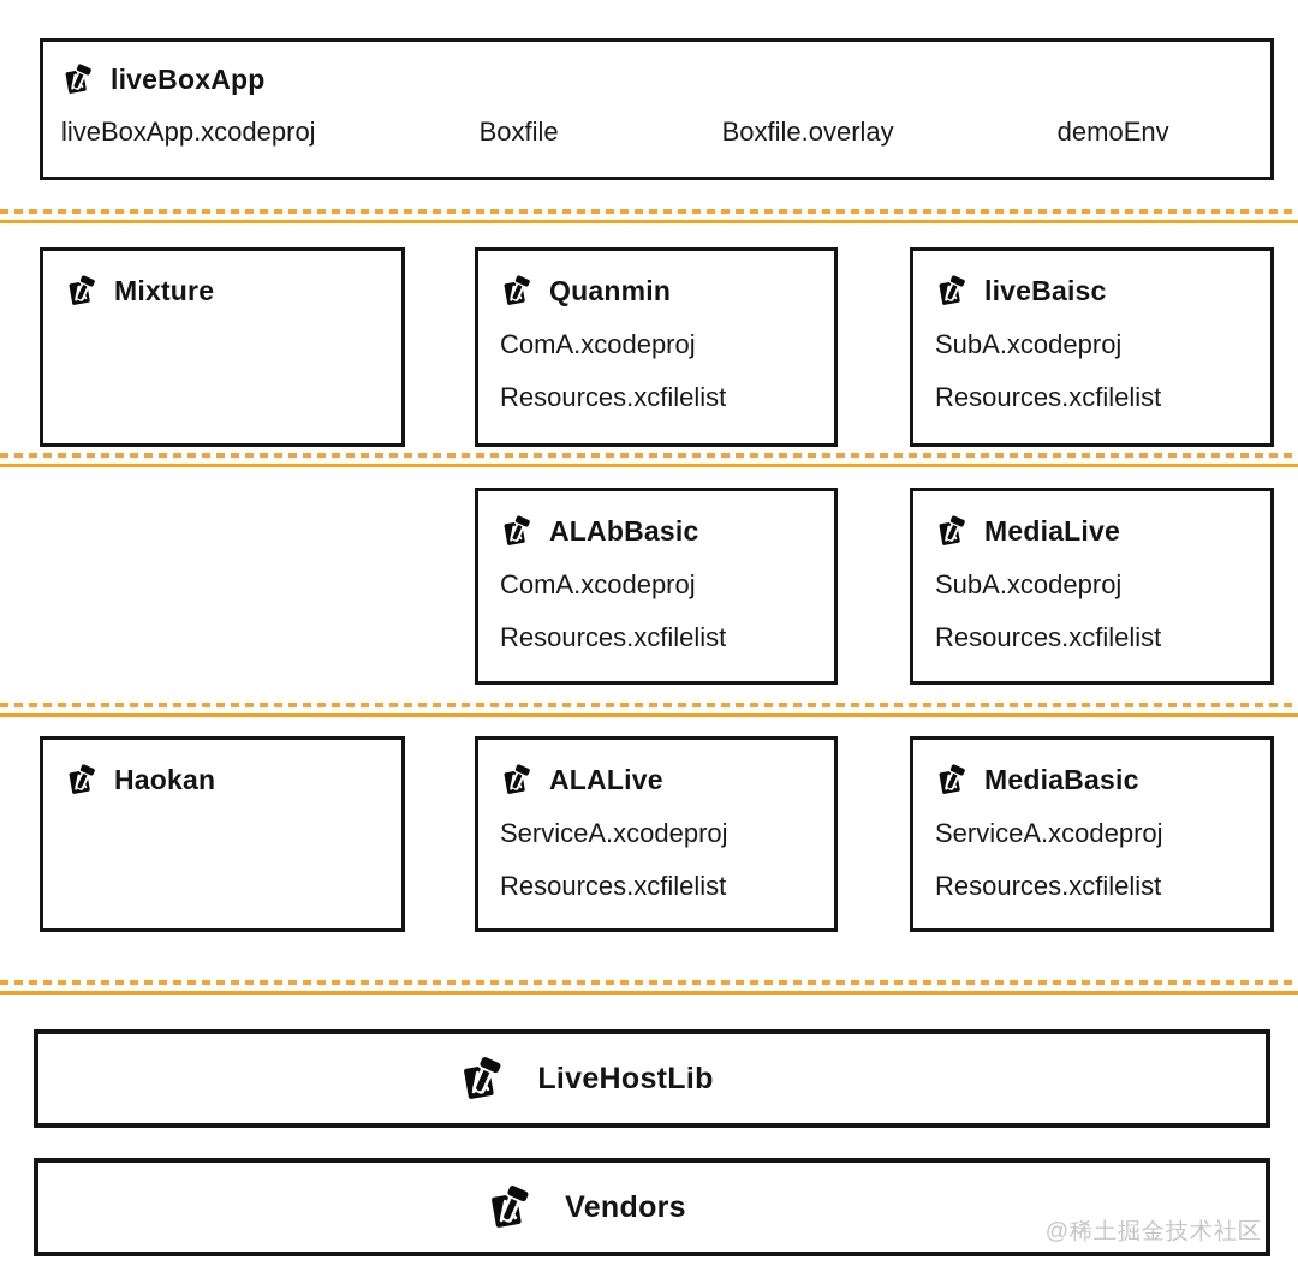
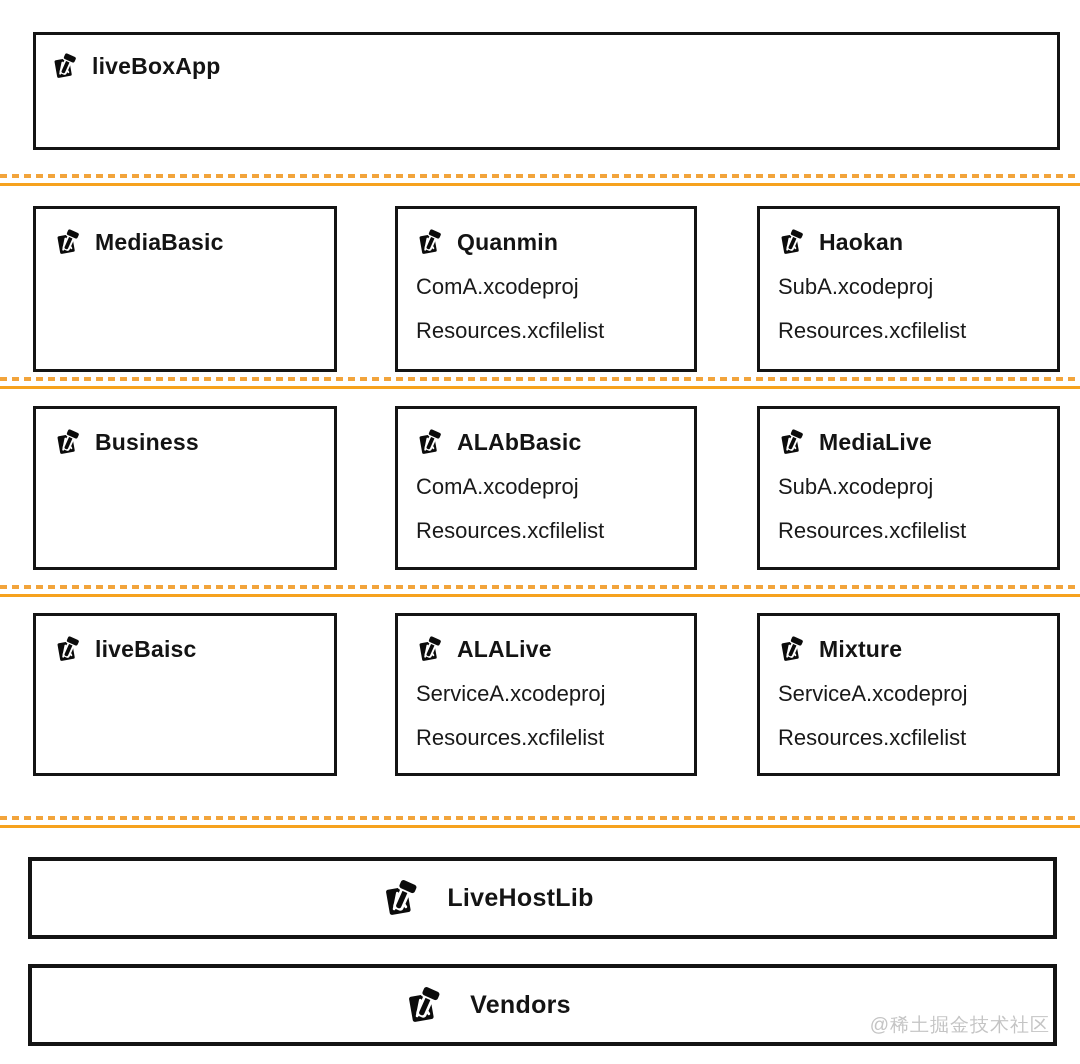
  liveBoxApp
- liveBoxApp.xcodeproj
- Boxfile
- Boxfile.overlay
- demoEnv
- Mixture
+ MediaBasic
  Quanmin
  ComA.xcodeproj
  Resources.xcfilelist
- liveBaisc
+ Haokan
  SubA.xcodeproj
  Resources.xcfilelist
+ Business
  ALAbBasic
  ComA.xcodeproj
  Resources.xcfilelist
  MediaLive
  SubA.xcodeproj
  Resources.xcfilelist
- Haokan
+ liveBaisc
  ALALive
  ServiceA.xcodeproj
  Resources.xcfilelist
- MediaBasic
+ Mixture
  ServiceA.xcodeproj
  Resources.xcfilelist
  LiveHostLib
  Vendors
  @稀土掘金技术社区
